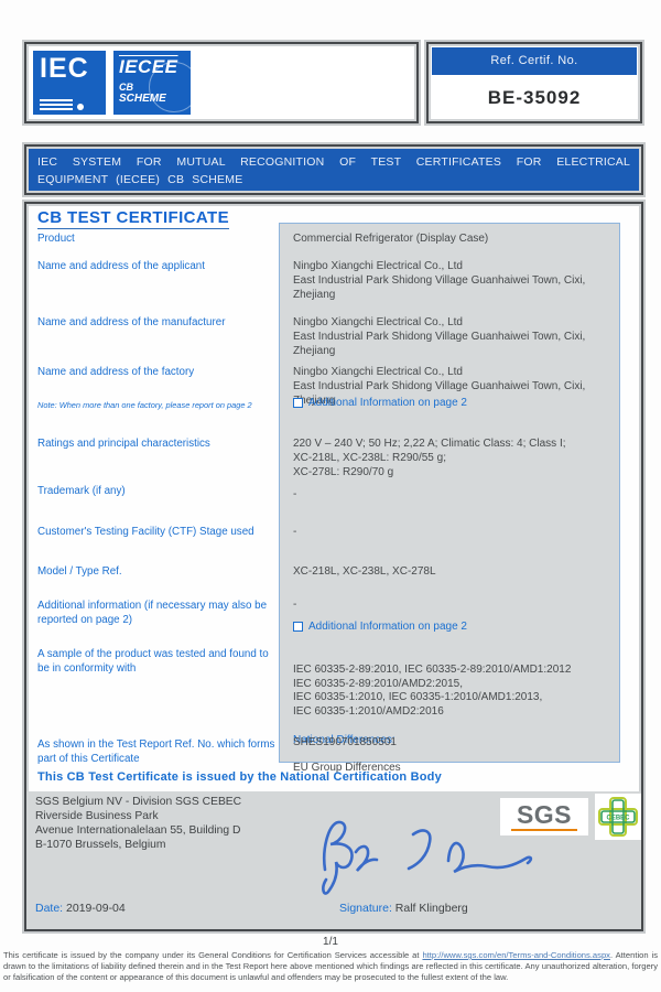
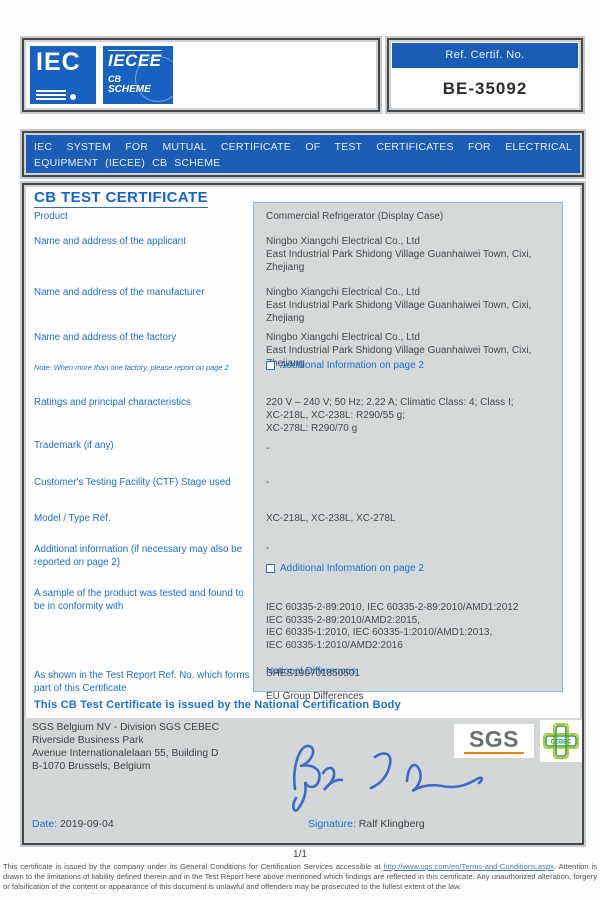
  IEC
  IECEE
  CB
  SCHEME
  Ref. Certif. No.
  BE-35092
- IEC SYSTEM FOR MUTUAL RECOGNITION OF TEST CERTIFICATES FOR ELECTRICAL EQUIPMENT (IECEE) CB SCHEME
+ IEC SYSTEM FOR MUTUAL CERTIFICATE OF TEST CERTIFICATES FOR ELECTRICAL EQUIPMENT (IECEE) CB SCHEME
  CB TEST CERTIFICATE
  Product
  Name and address of the applicant
  Name and address of the manufacturer
  Name and address of the factory
  Note: When more than one factory, please report on page 2
  Ratings and principal characteristics
  Trademark (if any)
  Customer's Testing Facility (CTF) Stage used
  Model / Type Ref.
  Additional information (if necessary may also be reported on page 2)
  A sample of the product was tested and found to be in conformity with
  As shown in the Test Report Ref. No. which forms part of this Certificate
  Commercial Refrigerator (Display Case)
  Ningbo Xiangchi Electrical Co., Ltd
  East Industrial Park Shidong Village Guanhaiwei Town, Cixi,
  Zhejiang
  Ningbo Xiangchi Electrical Co., Ltd
  East Industrial Park Shidong Village Guanhaiwei Town, Cixi,
  Zhejiang
  Ningbo Xiangchi Electrical Co., Ltd
  East Industrial Park Shidong Village Guanhaiwei Town, Cixi,
  ejiang
  Additional Information on page 2
  220 V – 240 V; 50 Hz; 2,22 A; Climatic Class: 4; Class I;
  XC-218L, XC-238L: R290/55 g;
  XC-278L: R290/70 g
  -
  -
  XC-218L, XC-238L, XC-278L
  -
  Additional Information on page 2
  IEC 60335-2-89:2010, IEC 60335-2-89:2010/AMD1:2012
  IEC 60335-2-89:2010/AMD2:2015,
  IEC 60335-1:2010, IEC 60335-1:2010/AMD1:2013,
  IEC 60335-1:2010/AMD2:2016
  National Differences:
  EU Group Differences
  SHES190701850501
  This CB Test Certificate is issued by the National Certification Body
  SGS Belgium NV - Division SGS CEBEC
  Riverside Business Park
  Avenue Internationalelaan 55, Building D
  B-1070 Brussels, Belgium
  SGS
  Date: 2019-09-04
  Signature: Ralf Klingberg
  1/1
  This certificate is issued by the company under its General Conditions for Certification Services accessible at http://www.sgs.com/en/Terms-and-Conditions.aspx. Attention is drawn to the limitations of liability defined therein and in the Test Report here above mentioned which findings are reflected in this certificate. Any unauthorized alteration, forgery or falsification of the content or appearance of this document is unlawful and offenders may be prosecuted to the fullest extent of the law.
